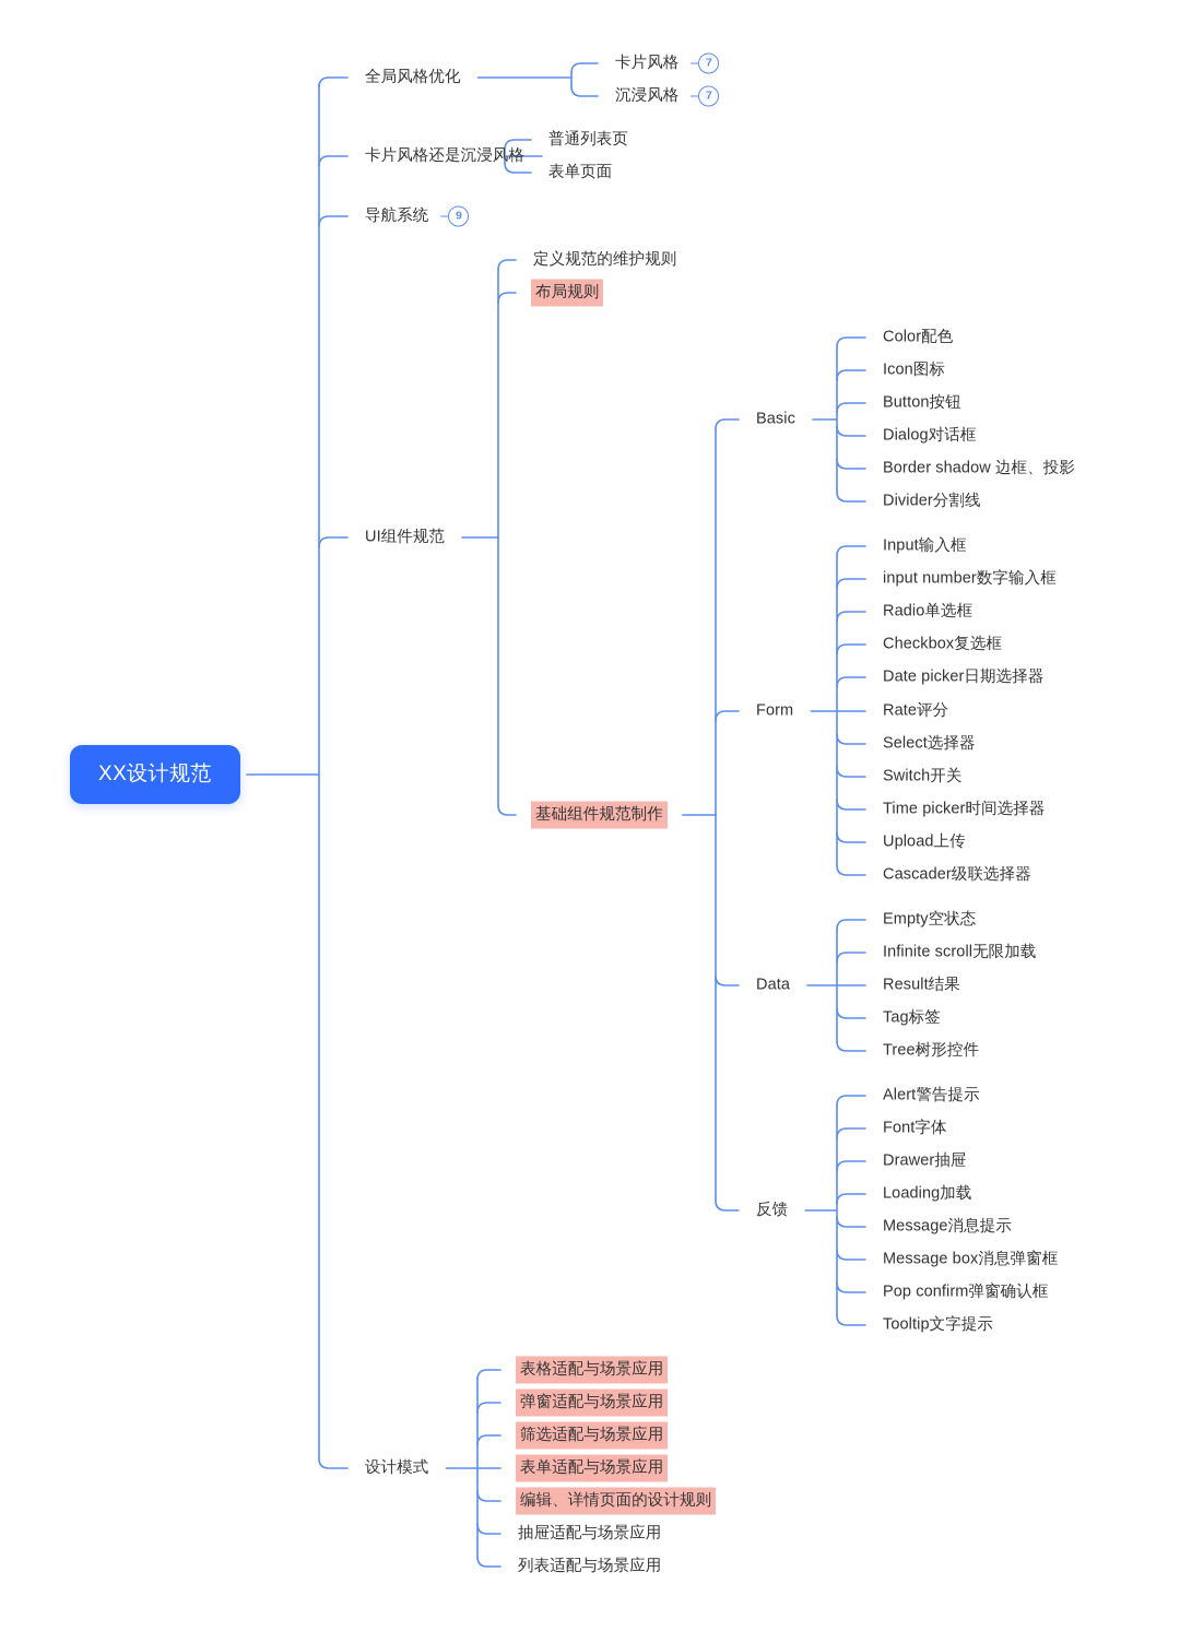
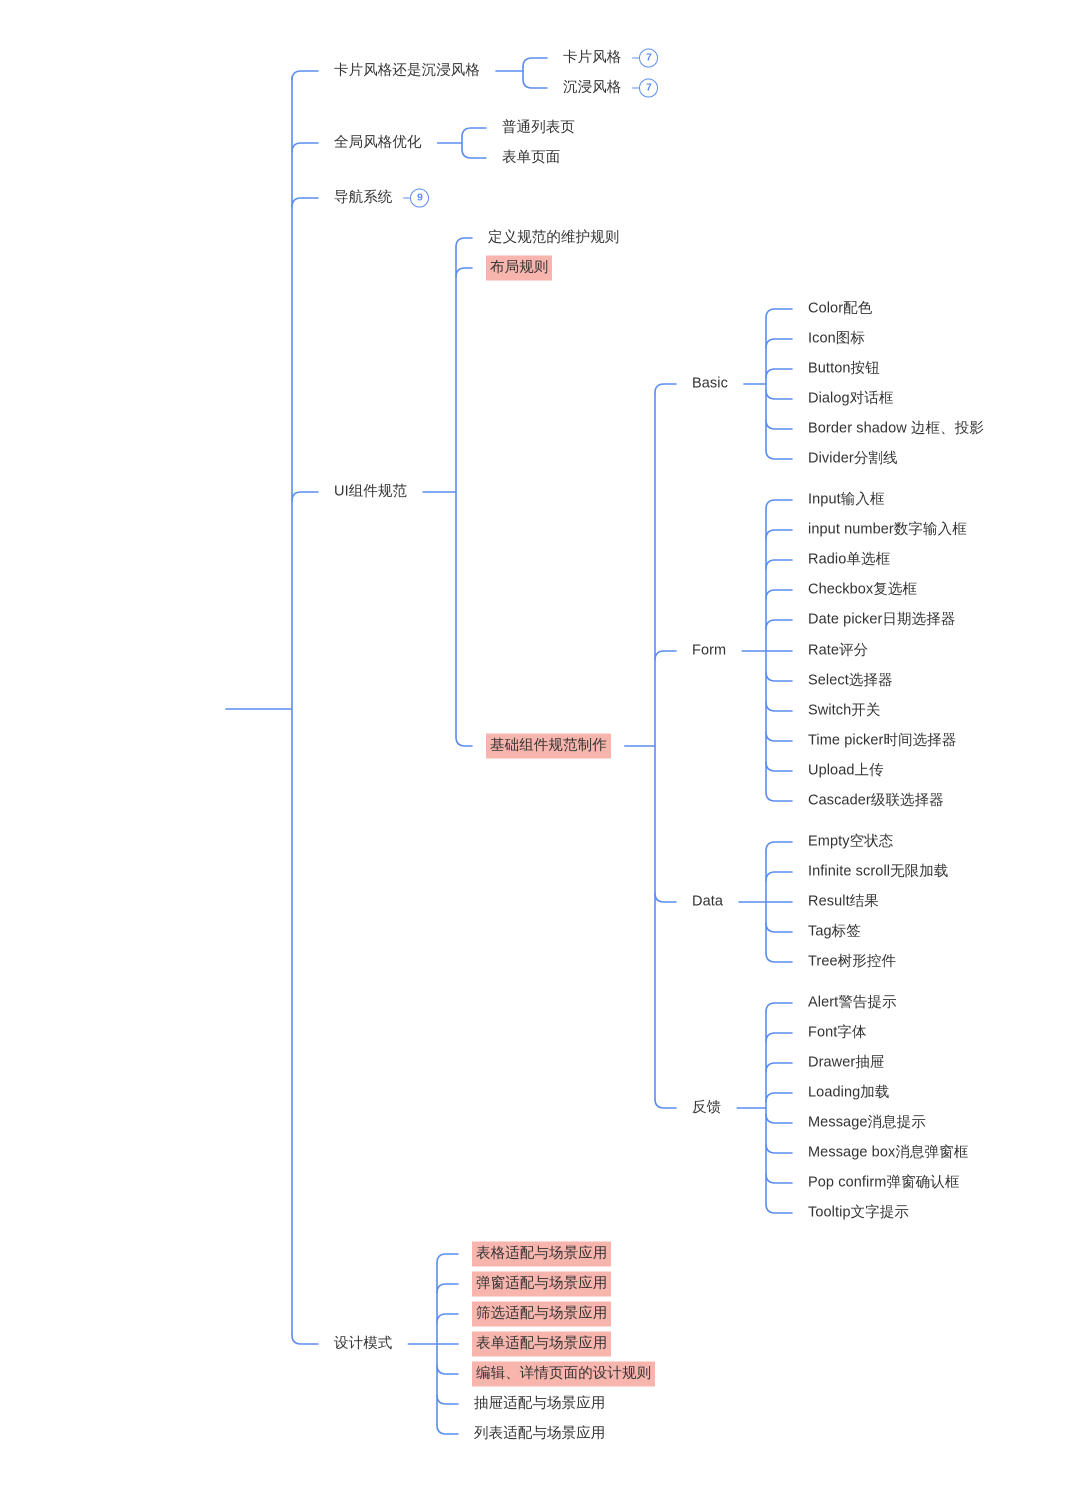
- XX设计规范
- 全局风格优化
+ 卡片风格还是沉浸风格
  卡片风格
  7
  沉浸风格
  7
- 卡片风格还是沉浸风格
+ 全局风格优化
  普通列表页
  表单页面
  导航系统
  9
  UI组件规范
  定义规范的维护规则
  布局规则
  基础组件规范制作
  Basic
  Color配色
  Icon图标
  Button按钮
  Dialog对话框
  Border shadow 边框、投影
  Divider分割线
  Form
  Input输入框
  input number数字输入框
  Radio单选框
  Checkbox复选框
  Date picker日期选择器
  Rate评分
  Select选择器
  Switch开关
  Time picker时间选择器
  Upload上传
  Cascader级联选择器
  Data
  Empty空状态
  Infinite scroll无限加载
  Result结果
  Tag标签
  Tree树形控件
  反馈
  Alert警告提示
  Font字体
  Drawer抽屉
  Loading加载
  Message消息提示
  Message box消息弹窗框
  Pop confirm弹窗确认框
  Tooltip文字提示
  设计模式
  表格适配与场景应用
  弹窗适配与场景应用
  筛选适配与场景应用
  表单适配与场景应用
  编辑、详情页面的设计规则
  抽屉适配与场景应用
  列表适配与场景应用
